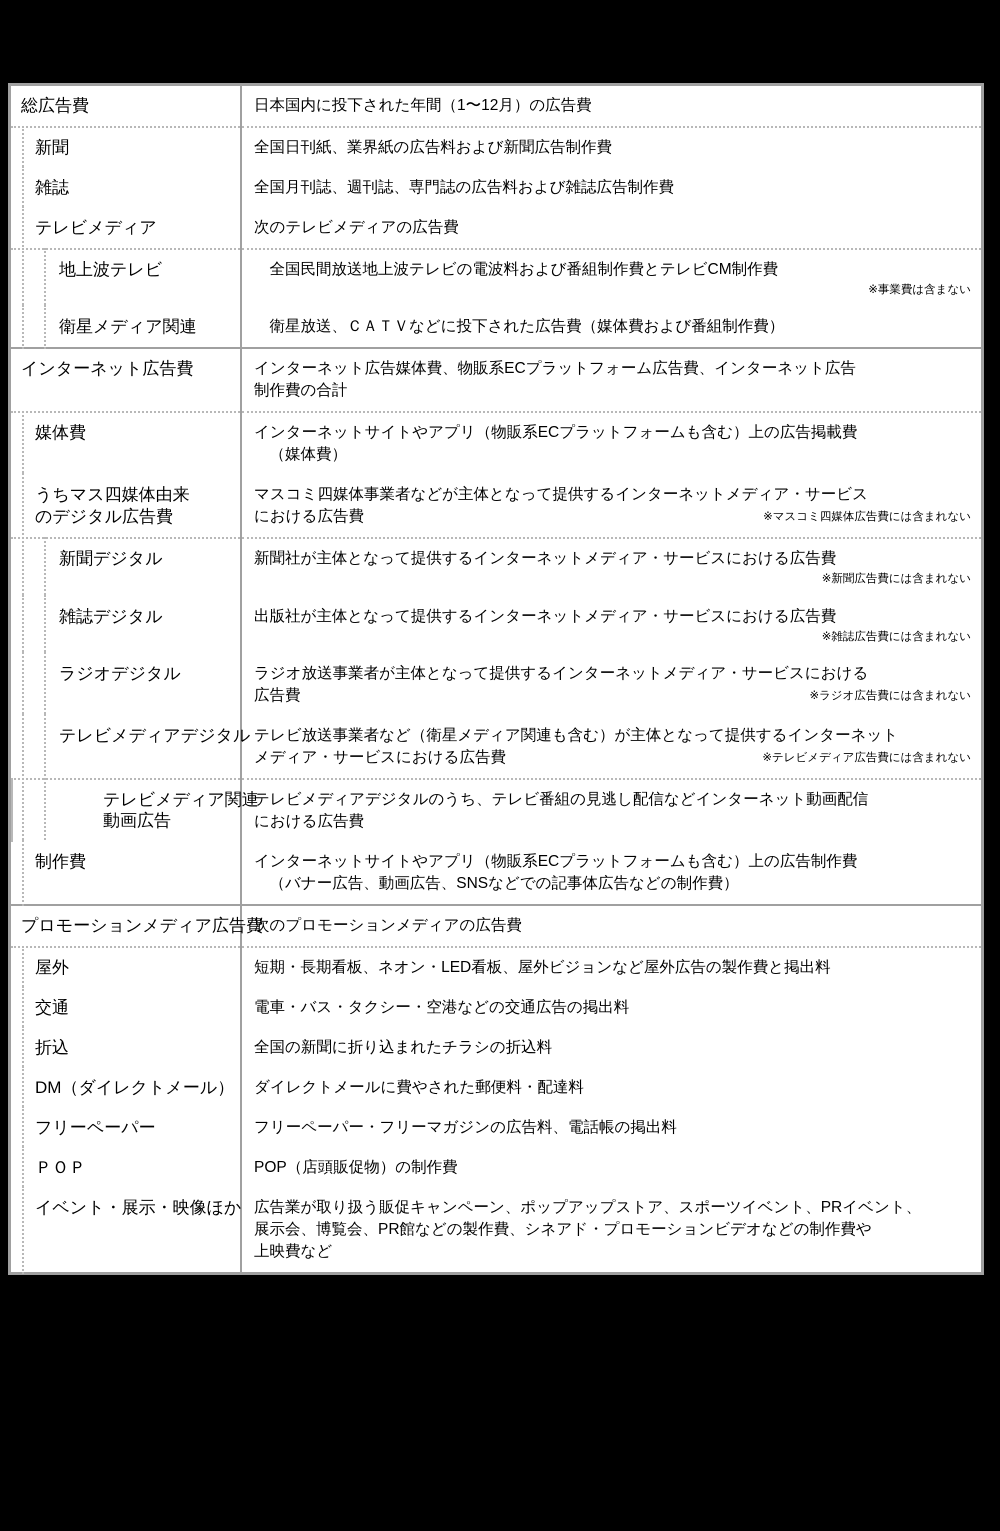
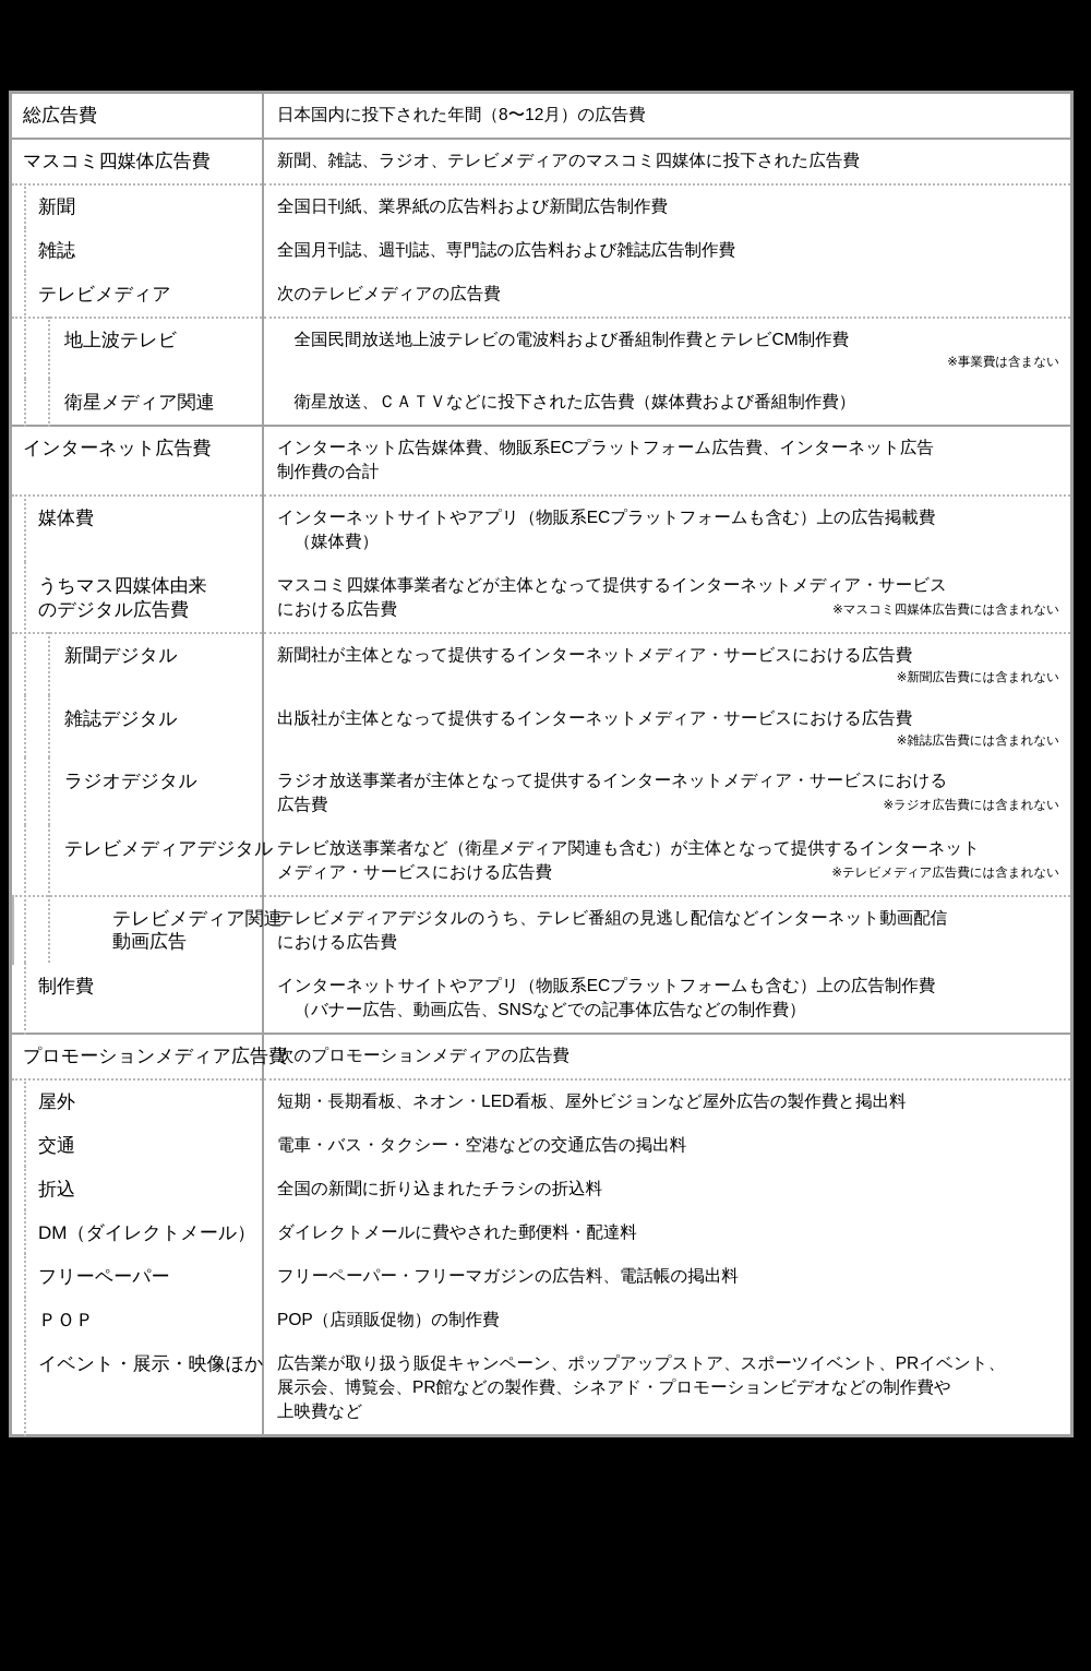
- 総広告費	日本国内に投下された年間（1〜12月）の広告費
+ 総広告費	日本国内に投下された年間（8〜12月）の広告費
+ マスコミ四媒体広告費	新聞、雑誌、ラジオ、テレビメディアのマスコミ四媒体に投下された広告費
  新聞	全国日刊紙、業界紙の広告料および新聞広告制作費
  雑誌	全国月刊誌、週刊誌、専門誌の広告料および雑誌広告制作費
  テレビメディア	次のテレビメディアの広告費
  地上波テレビ	全国民間放送地上波テレビの電波料および番組制作費とテレビCM制作費※事業費は含まない
  衛星メディア関連	衛星放送、ＣＡＴＶなどに投下された広告費（媒体費および番組制作費）
  インターネット広告費	インターネット広告媒体費、物販系ECプラットフォーム広告費、インターネット広告制作費の合計
  媒体費	インターネットサイトやアプリ（物販系ECプラットフォームも含む）上の広告掲載費 （媒体費）
  うちマス四媒体由来のデジタル広告費	マスコミ四媒体事業者などが主体となって提供するインターネットメディア・サービス※マスコミ四媒体広告費には含まれないにおける広告費
  新聞デジタル	新聞社が主体となって提供するインターネットメディア・サービスにおける広告費※新聞広告費には含まれない
  雑誌デジタル	出版社が主体となって提供するインターネットメディア・サービスにおける広告費※雑誌広告費には含まれない
  ラジオデジタル	ラジオ放送事業者が主体となって提供するインターネットメディア・サービスにおける※ラジオ広告費には含まれない広告費
  テレビメディアデジタル	テレビ放送事業者など（衛星メディア関連も含む）が主体となって提供するインターネット※テレビメディア広告費には含まれないメディア・サービスにおける広告費
  テレビメディア関連動画広告	テレビメディアデジタルのうち、テレビ番組の見逃し配信などインターネット動画配信における広告費
  制作費	インターネットサイトやアプリ（物販系ECプラットフォームも含む）上の広告制作費 （バナー広告、動画広告、SNSなどでの記事体広告などの制作費）
  プロモーションメディア広告費	次のプロモーションメディアの広告費
  屋外	短期・長期看板、ネオン・LED看板、屋外ビジョンなど屋外広告の製作費と掲出料
  交通	電車・バス・タクシー・空港などの交通広告の掲出料
  折込	全国の新聞に折り込まれたチラシの折込料
  DM（ダイレクトメール）	ダイレクトメールに費やされた郵便料・配達料
  フリーペーパー	フリーペーパー・フリーマガジンの広告料、電話帳の掲出料
  ＰＯＰ	POP（店頭販促物）の制作費
  イベント・展示・映像ほか	広告業が取り扱う販促キャンペーン、ポップアップストア、スポーツイベント、PRイベント、展示会、博覧会、PR館などの製作費、シネアド・プロモーションビデオなどの制作費や上映費など
